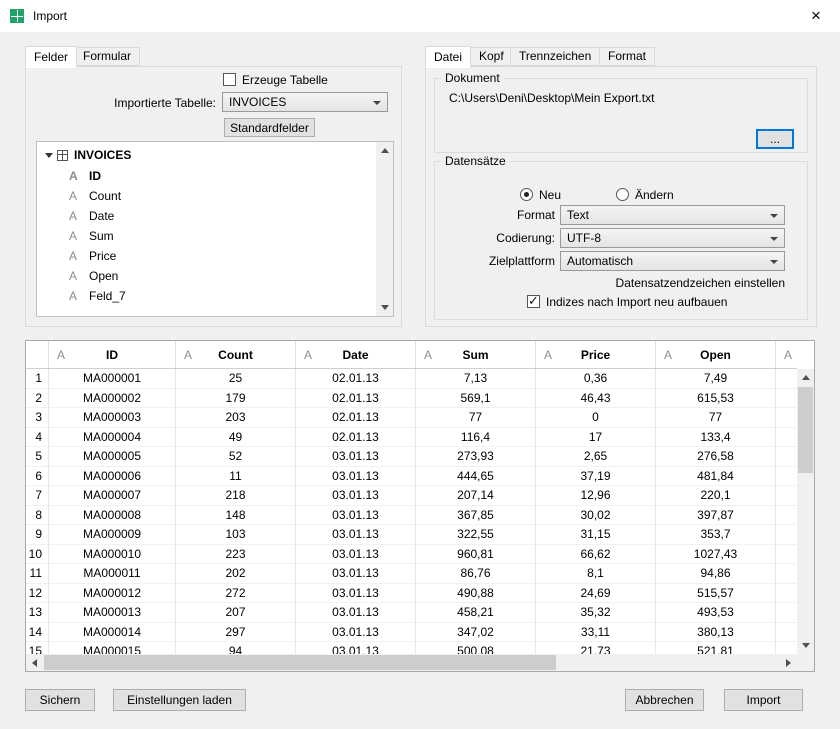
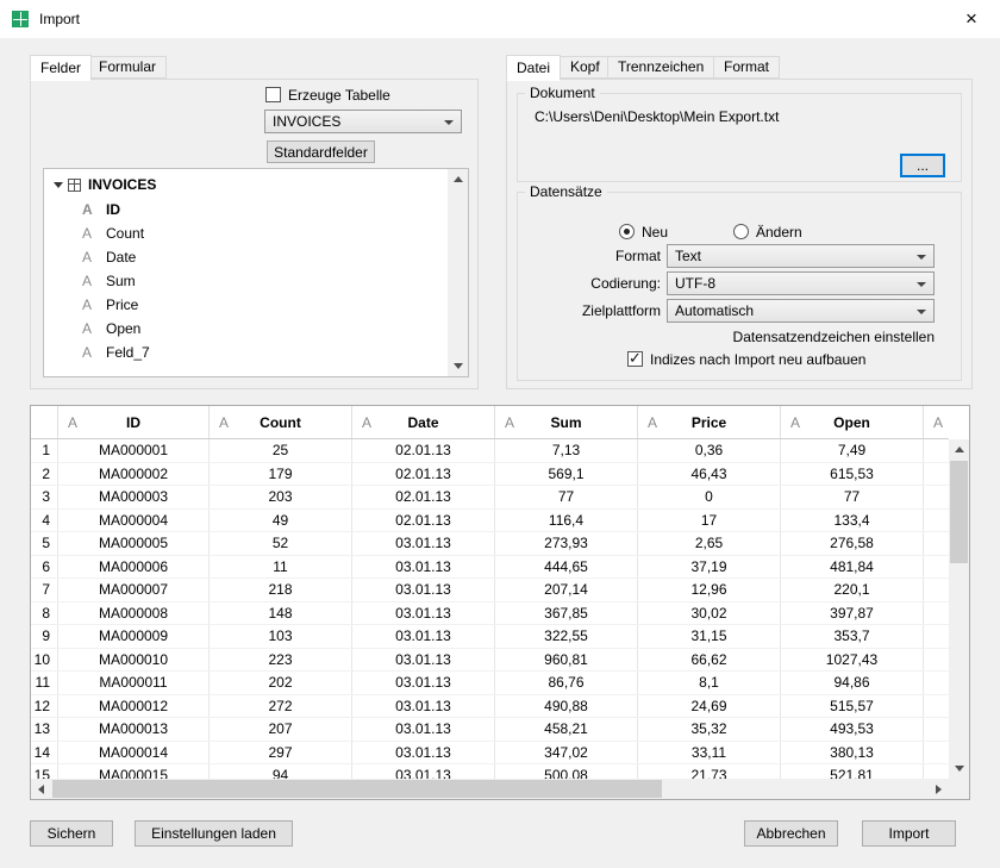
  Import
  ×
  Felder
  Formular
  Erzeuge Tabelle
- Importierte Tabelle:
  INVOICES
  Standardfelder
  INVOICES
  A
  ID
  A
  Count
  A
  Date
  A
  Sum
  A
  Price
  A
  Open
  A
  Feld_7
  Datei
  Kopf
  Trennzeichen
  Format
  Dokument
  C:\Users\Deni\Desktop\Mein Export.txt
  ...
  Datensätze
  Neu
  Ändern
  Format
  Text
  Codierung:
  UTF-8
  Zielplattform
  Automatisch
  Datensatzendzeichen einstellen
  Indizes nach Import neu aufbauen
  A
  ID
  A
  Count
  A
  Date
  A
  Sum
  A
  Price
  A
  Open
  A
  1
  MA000001
  25
  02.01.13
  7,13
  0,36
  7,49
  2
  MA000002
  179
  02.01.13
  569,1
  46,43
  615,53
  3
  MA000003
  203
  02.01.13
  77
  0
  77
  4
  MA000004
  49
  02.01.13
  116,4
  17
  133,4
  5
  MA000005
  52
  03.01.13
  273,93
  2,65
  276,58
  6
  MA000006
  11
  03.01.13
  444,65
  37,19
  481,84
  7
  MA000007
  218
  03.01.13
  207,14
  12,96
  220,1
  8
  MA000008
  148
  03.01.13
  367,85
  30,02
  397,87
  9
  MA000009
  103
  03.01.13
  322,55
  31,15
  353,7
  10
  MA000010
  223
  03.01.13
  960,81
  66,62
  1027,43
  11
  MA000011
  202
  03.01.13
  86,76
  8,1
  94,86
  12
  MA000012
  272
  03.01.13
  490,88
  24,69
  515,57
  13
  MA000013
  207
  03.01.13
  458,21
  35,32
  493,53
  14
  MA000014
  297
  03.01.13
  347,02
  33,11
  380,13
  15
  MA000015
  94
  03.01.13
  500,08
  21,73
  521,81
  Sichern
  Einstellungen laden
  Abbrechen
  Import
